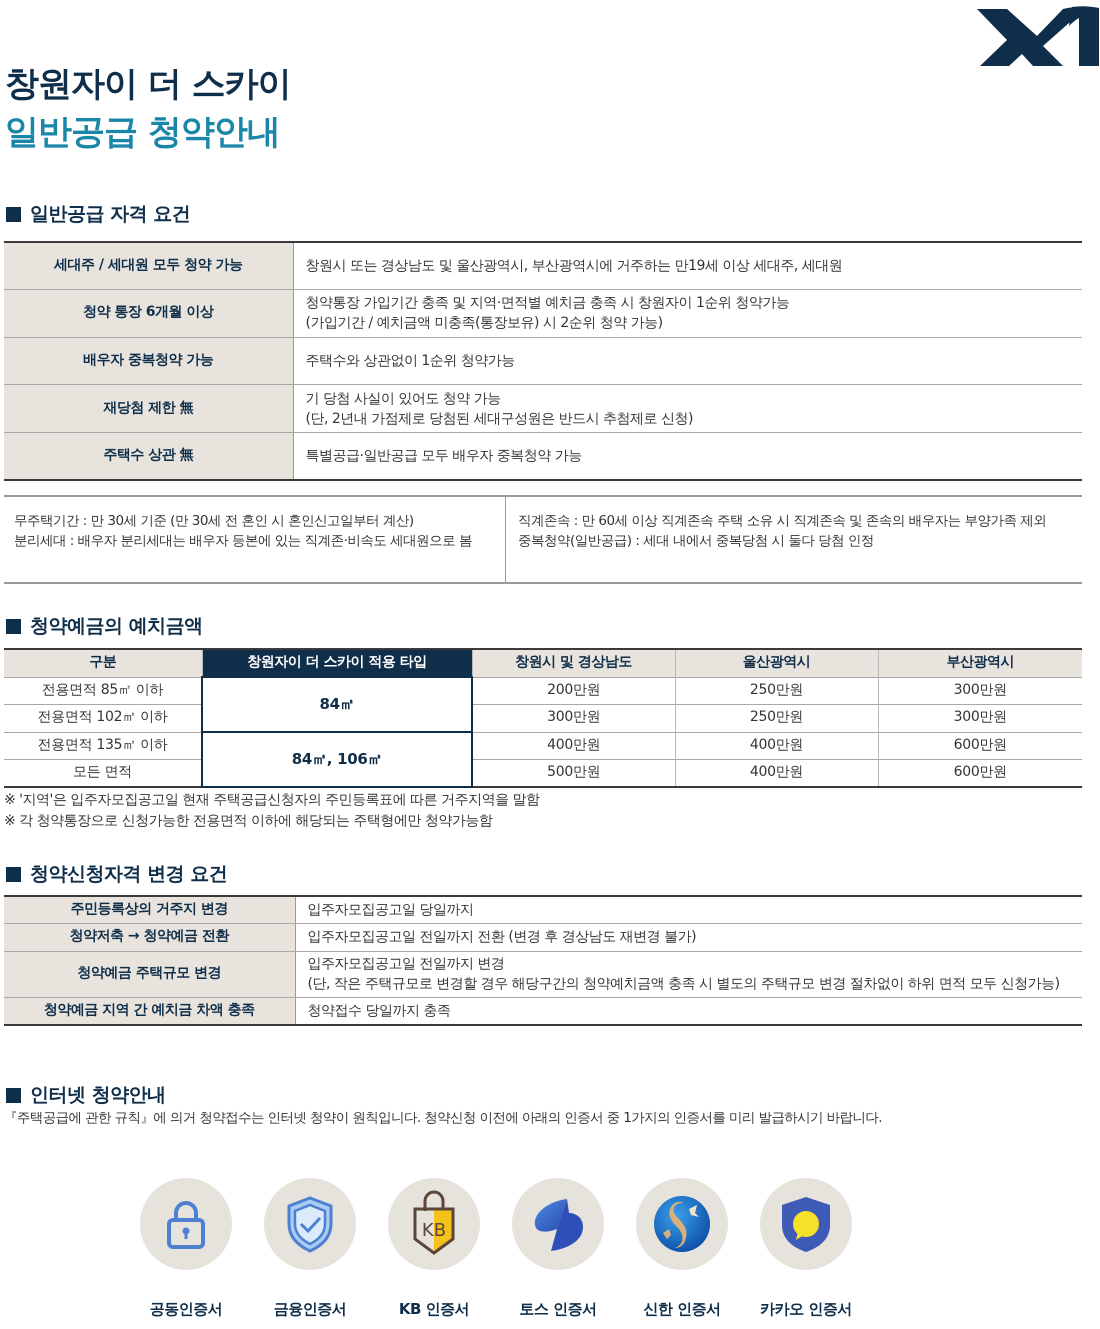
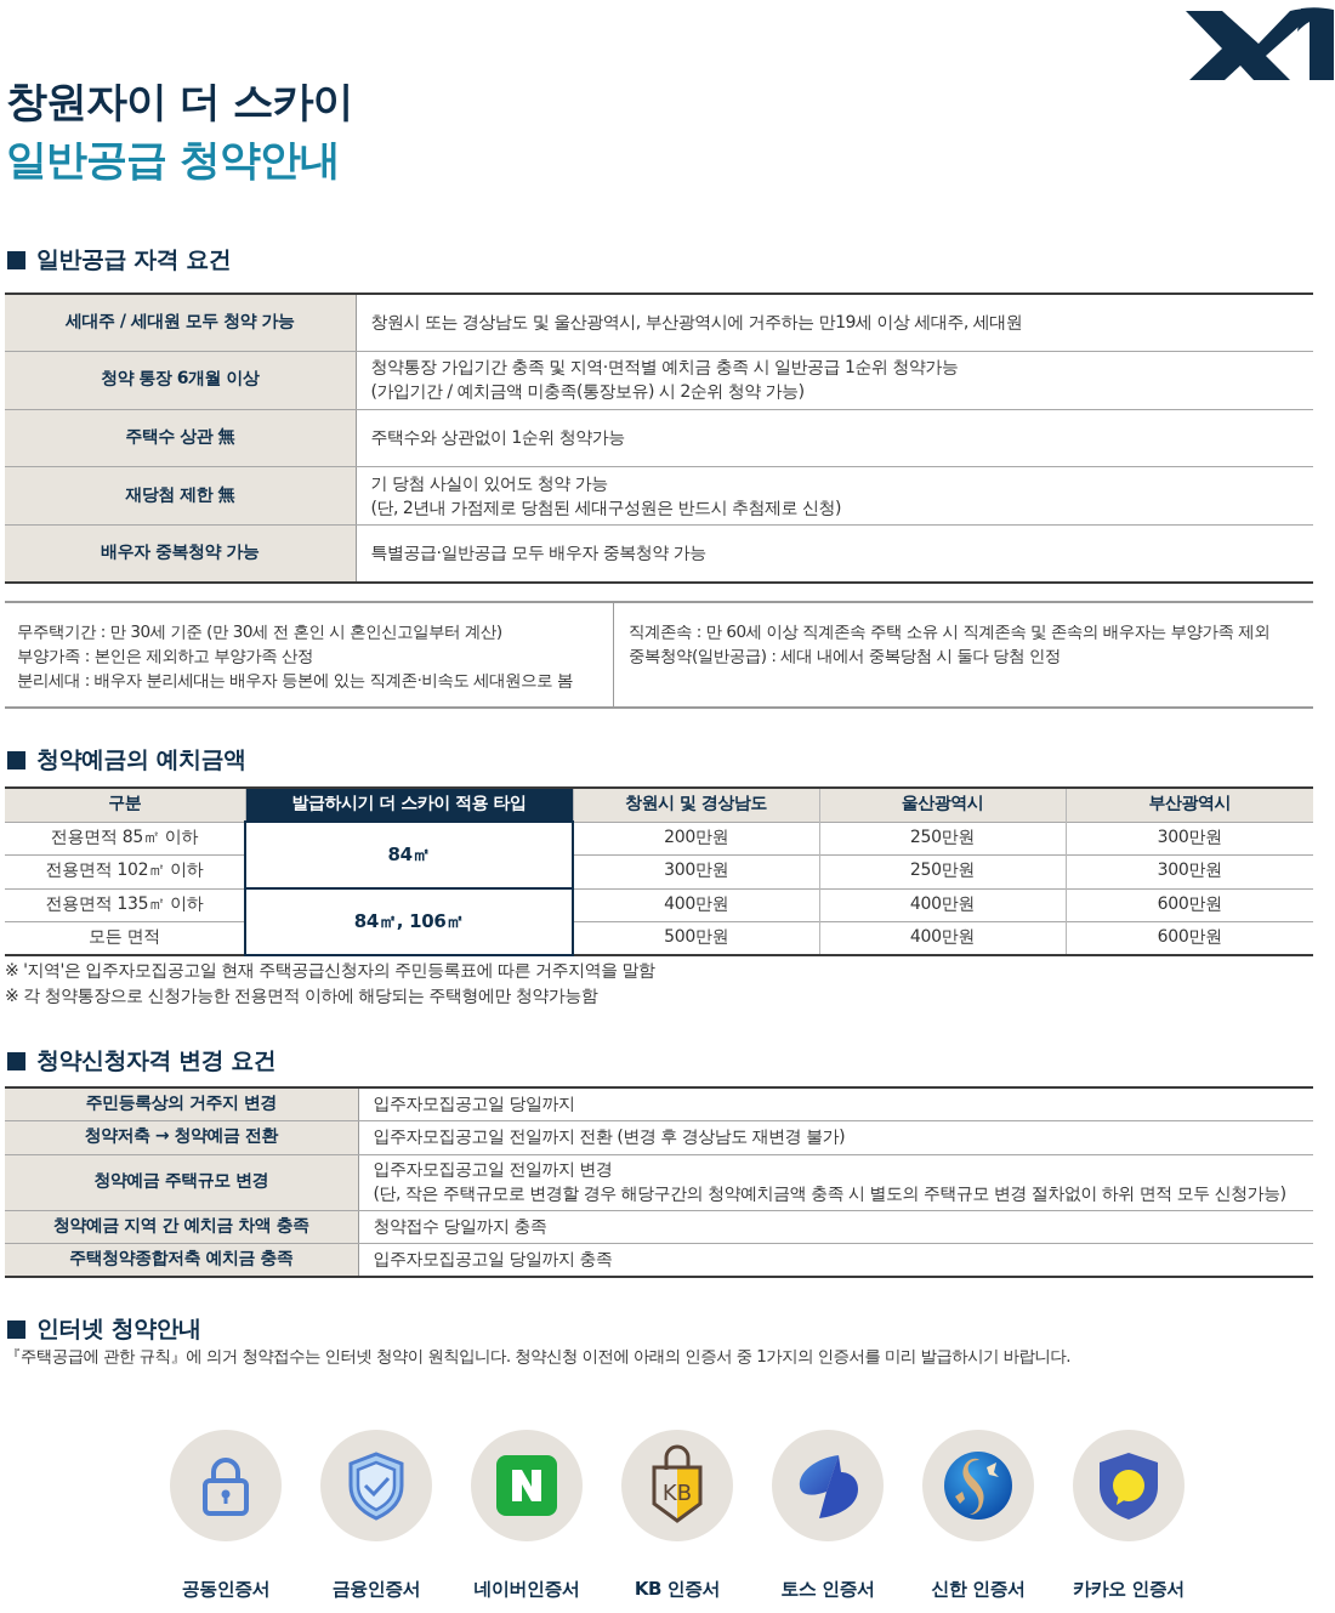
  창원자이 더 스카이
  일반공급 청약안내
  일반공급 자격 요건
  세대주 / 세대원 모두 청약 가능	창원시 또는 경상남도 및 울산광역시, 부산광역시에 거주하는 만19세 이상 세대주, 세대원
- 청약 통장 6개월 이상	청약통장 가입기간 충족 및 지역·면적별 예치금 충족 시 창원자이 1순위 청약가능 (가입기간 / 예치금액 미충족(통장보유) 시 2순위 청약 가능)
+ 청약 통장 6개월 이상	청약통장 가입기간 충족 및 지역·면적별 예치금 충족 시 일반공급 1순위 청약가능 (가입기간 / 예치금액 미충족(통장보유) 시 2순위 청약 가능)
- 배우자 중복청약 가능	주택수와 상관없이 1순위 청약가능
+ 주택수 상관 無	주택수와 상관없이 1순위 청약가능
  재당첨 제한 無	기 당첨 사실이 있어도 청약 가능 (단, 2년내 가점제로 당첨된 세대구성원은 반드시 추첨제로 신청)
- 주택수 상관 無	특별공급·일반공급 모두 배우자 중복청약 가능
+ 배우자 중복청약 가능	특별공급·일반공급 모두 배우자 중복청약 가능
  무주택기간 : 만 30세 기준 (만 30세 전 혼인 시 혼인신고일부터 계산)
+ 부양가족 : 본인은 제외하고 부양가족 산정
  분리세대 : 배우자 분리세대는 배우자 등본에 있는 직계존·비속도 세대원으로 봄
  직계존속 : 만 60세 이상 직계존속 주택 소유 시 직계존속 및 존속의 배우자는 부양가족 제외
  중복청약(일반공급) : 세대 내에서 중복당첨 시 둘다 당첨 인정
  청약예금의 예치금액
- 구분	창원자이 더 스카이 적용 타입	창원시 및 경상남도	울산광역시	부산광역시
+ 구분	발급하시기 더 스카이 적용 타입	창원시 및 경상남도	울산광역시	부산광역시
  전용면적 85㎡ 이하	84㎡	200만원	250만원	300만원
  전용면적 102㎡ 이하	300만원	250만원	300만원
  전용면적 135㎡ 이하	84㎡, 106㎡	400만원	400만원	600만원
  모든 면적	500만원	400만원	600만원
  ※ '지역'은 입주자모집공고일 현재 주택공급신청자의 주민등록표에 따른 거주지역을 말함
  ※ 각 청약통장으로 신청가능한 전용면적 이하에 해당되는 주택형에만 청약가능함
  청약신청자격 변경 요건
  주민등록상의 거주지 변경	입주자모집공고일 당일까지
  청약저축 → 청약예금 전환	입주자모집공고일 전일까지 전환 (변경 후 경상남도 재변경 불가)
  청약예금 주택규모 변경	입주자모집공고일 전일까지 변경 (단, 작은 주택규모로 변경할 경우 해당구간의 청약예치금액 충족 시 별도의 주택규모 변경 절차없이 하위 면적 모두 신청가능)
  청약예금 지역 간 예치금 차액 충족	청약접수 당일까지 충족
+ 주택청약종합저축 예치금 충족	입주자모집공고일 당일까지 충족
  인터넷 청약안내
  『주택공급에 관한 규칙』에 의거 청약접수는 인터넷 청약이 원칙입니다. 청약신청 이전에 아래의 인증서 중 1가지의 인증서를 미리 발급하시기 바랍니다.
  공동인증서
  금융인증서
+ 네이버인증서
  KB
  KB 인증서
  토스 인증서
  신한 인증서
  카카오 인증서
